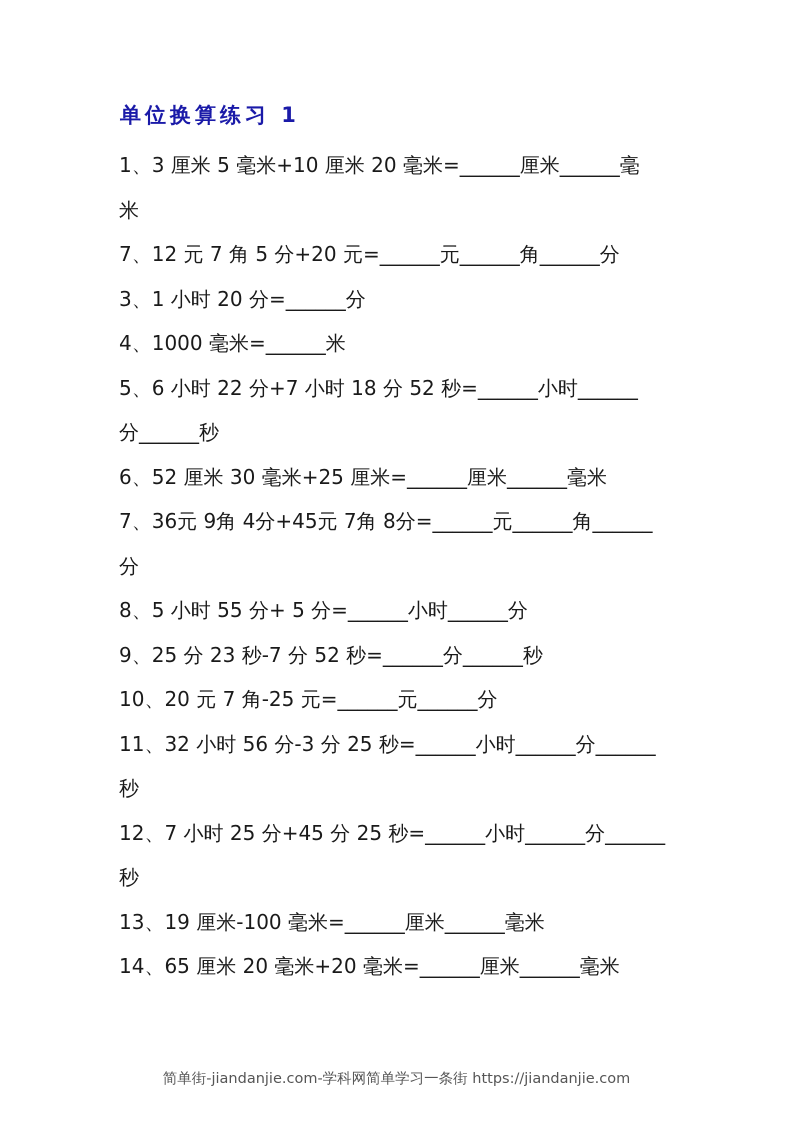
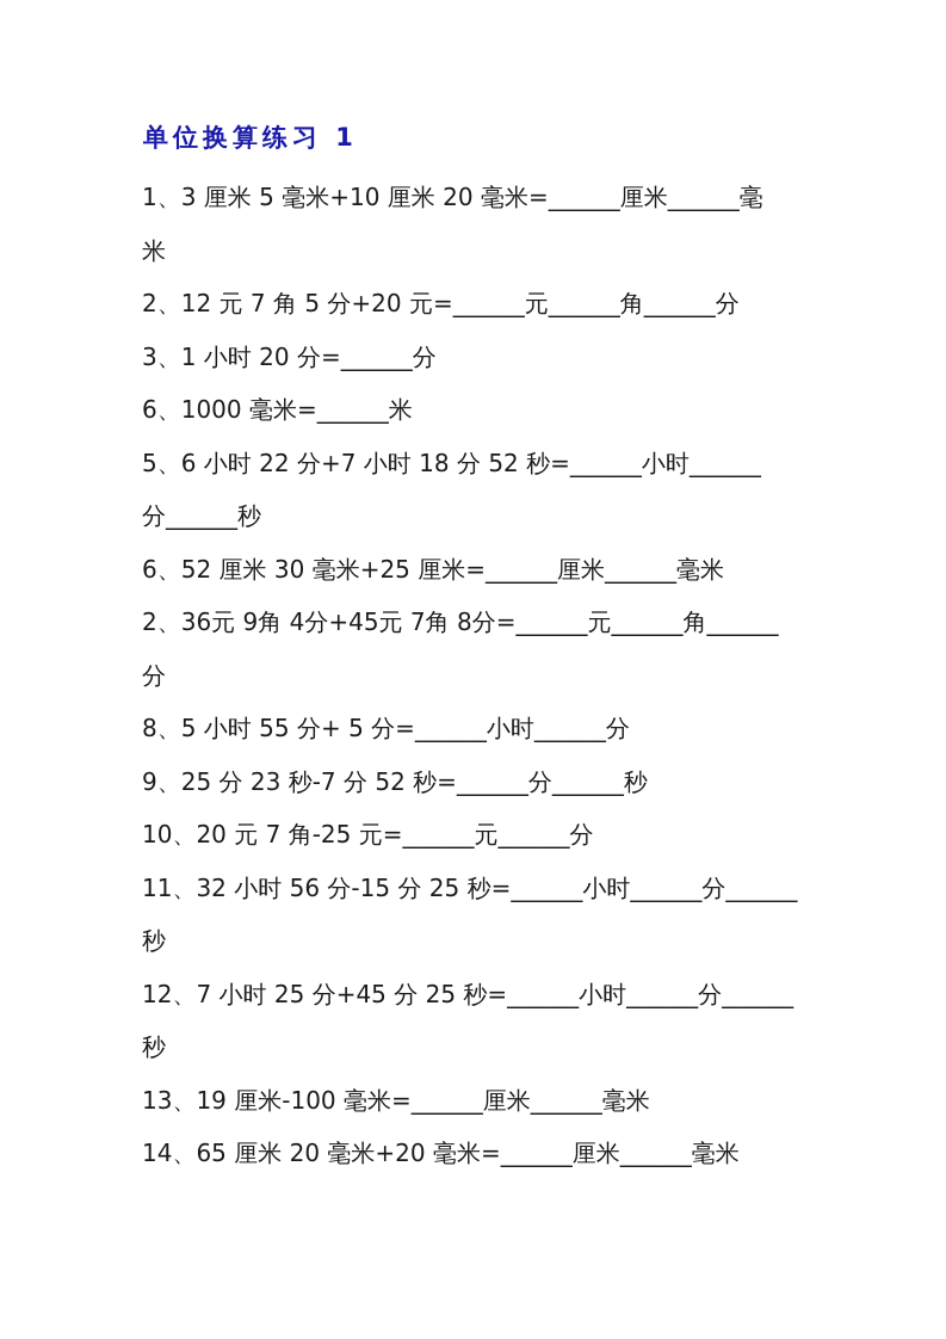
  单位换算练习 1
  1、3 厘米 5 毫米+10 厘米 20 毫米=______厘米______毫
  米
- 7、12 元 7 角 5 分+20 元=______元______角______分
+ 2、12 元 7 角 5 分+20 元=______元______角______分
  3、1 小时 20 分=______分
- 4、1000 毫米=______米
+ 6、1000 毫米=______米
  5、6 小时 22 分+7 小时 18 分 52 秒=______小时______
  分______秒
  6、52 厘米 30 毫米+25 厘米=______厘米______毫米
- 7、36元 9角 4分+45元 7角 8分=______元______角______
+ 2、36元 9角 4分+45元 7角 8分=______元______角______
  分
  8、5 小时 55 分+ 5 分=______小时______分
  9、25 分 23 秒-7 分 52 秒=______分______秒
  10、20 元 7 角-25 元=______元______分
- 11、32 小时 56 分-3 分 25 秒=______小时______分______
+ 11、32 小时 56 分-15 分 25 秒=______小时______分______
  秒
  12、7 小时 25 分+45 分 25 秒=______小时______分______
  秒
  13、19 厘米-100 毫米=______厘米______毫米
  14、65 厘米 20 毫米+20 毫米=______厘米______毫米
- 简单街-jiandanjie.com-学科网简单学习一条街 https://jiandanjie.com
